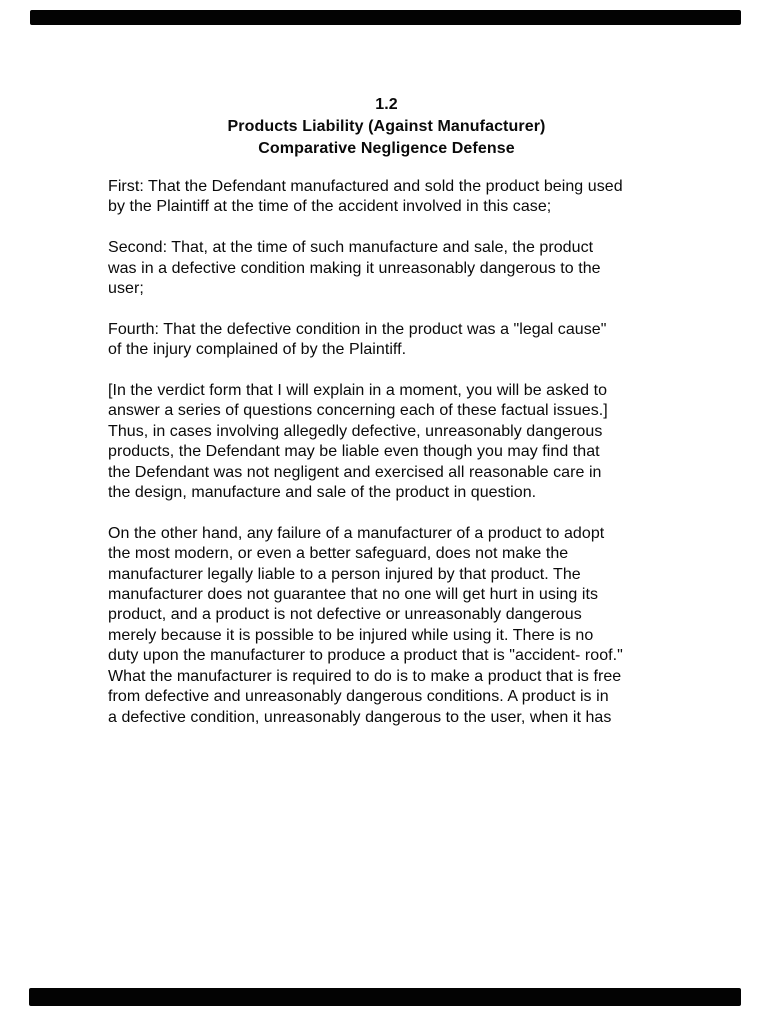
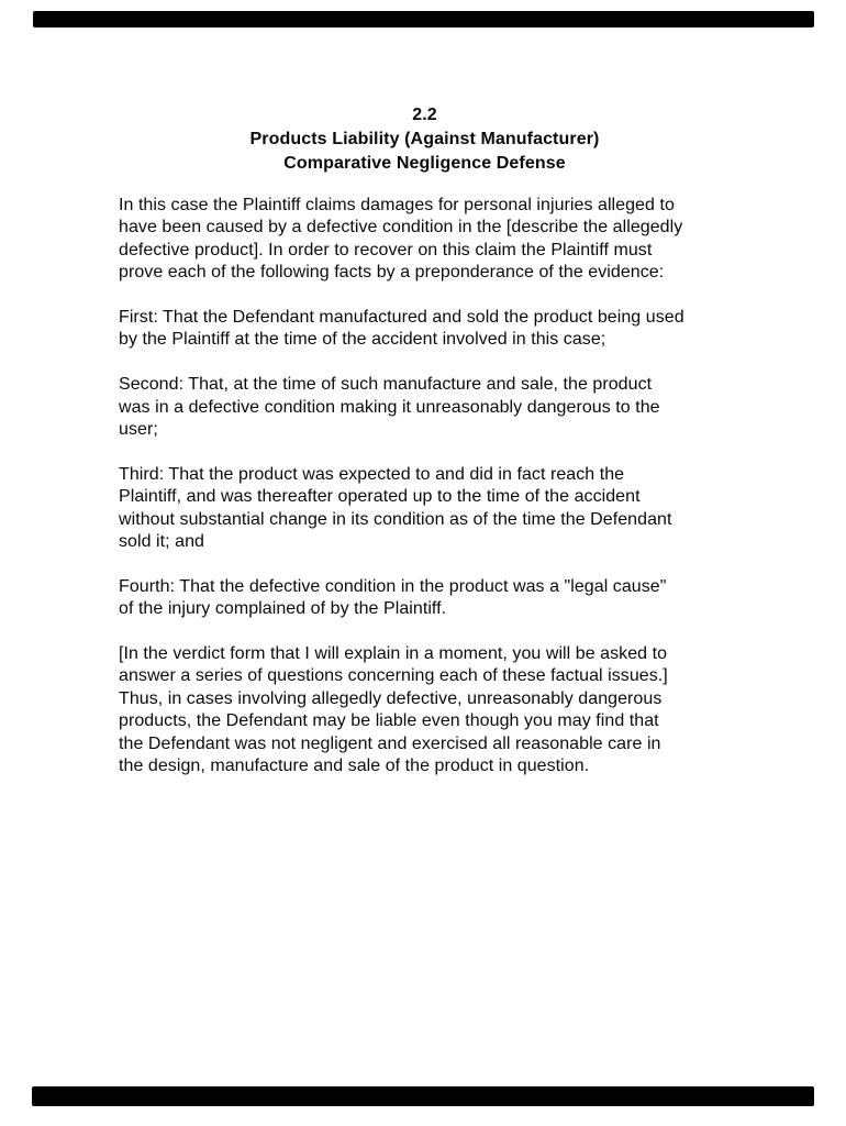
- 1.2
+ 2.2
  Products Liability (Against Manufacturer)
  Comparative Negligence Defense
+ In this case the Plaintiff claims damages for personal injuries alleged to
+ have been caused by a defective condition in the [describe the allegedly
+ defective product]. In order to recover on this claim the Plaintiff must
+ prove each of the following facts by a preponderance of the evidence:
  First: That the Defendant manufactured and sold the product being used
  by the Plaintiff at the time of the accident involved in this case;
  Second: That, at the time of such manufacture and sale, the product
  was in a defective condition making it unreasonably dangerous to the
  user;
+ Third: That the product was expected to and did in fact reach the
+ Plaintiff, and was thereafter operated up to the time of the accident
+ without substantial change in its condition as of the time the Defendant
+ sold it; and
  Fourth: That the defective condition in the product was a "legal cause"
  of the injury complained of by the Plaintiff.
  [In the verdict form that I will explain in a moment, you will be asked to
  answer a series of questions concerning each of these factual issues.]
  Thus, in cases involving allegedly defective, unreasonably dangerous
  products, the Defendant may be liable even though you may find that
  the Defendant was not negligent and exercised all reasonable care in
  the design, manufacture and sale of the product in question.
- On the other hand, any failure of a manufacturer of a product to adopt
- the most modern, or even a better safeguard, does not make the
- manufacturer legally liable to a person injured by that product. The
- manufacturer does not guarantee that no one will get hurt in using its
- product, and a product is not defective or unreasonably dangerous
- merely because it is possible to be injured while using it. There is no
- duty upon the manufacturer to produce a product that is "accident- roof."
- What the manufacturer is required to do is to make a product that is free
- from defective and unreasonably dangerous conditions. A product is in
- a defective condition, unreasonably dangerous to the user, when it has
